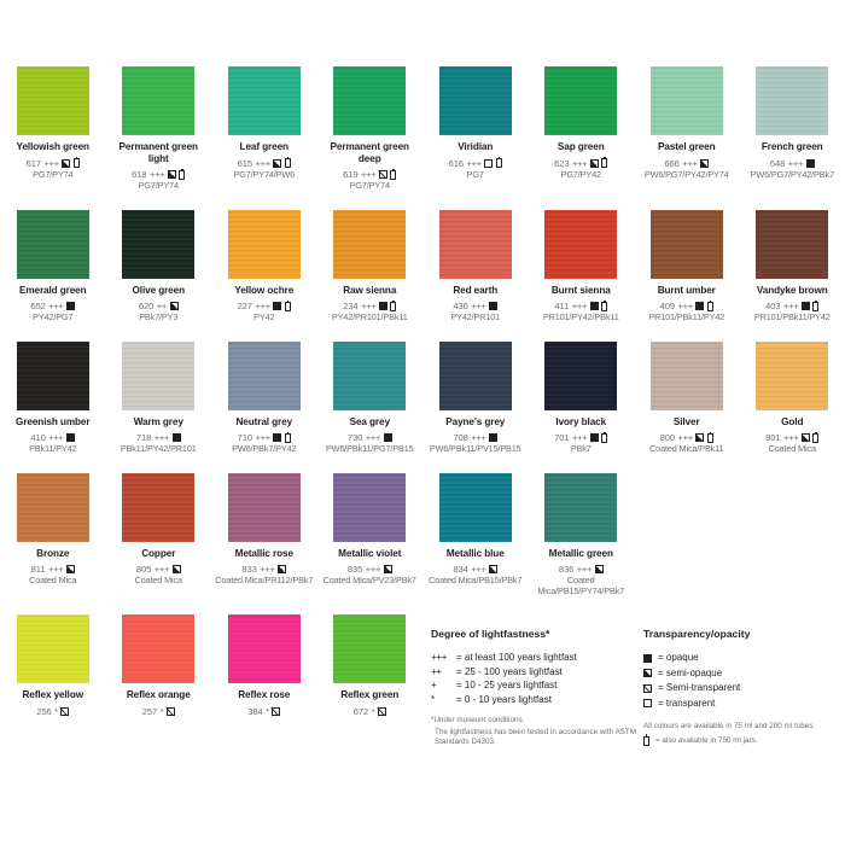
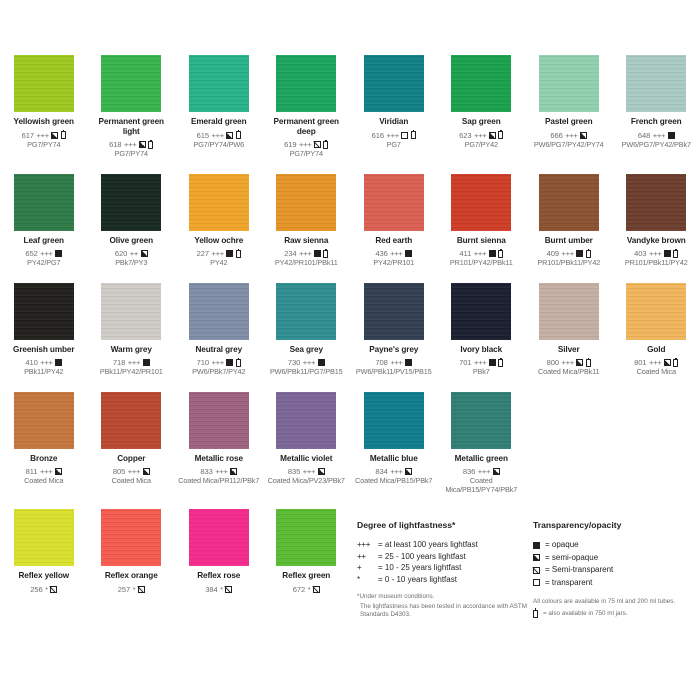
  Yellowish green
  617
  +++
  PG7/PY74
  Permanent green light
  618
  +++
  PG7/PY74
- Leaf green
+ Emerald green
  615
  +++
  PG7/PY74/PW6
  Permanent green deep
  619
  +++
  PG7/PY74
  Viridian
  616
  +++
  PG7
  Sap green
  623
  +++
  PG7/PY42
  Pastel green
  666
  +++
  PW6/PG7/PY42/PY74
  French green
  648
  +++
  PW6/PG7/PY42/PBk7
- Emerald green
+ Leaf green
  652
  +++
  PY42/PG7
  Olive green
  620
  ++
  PBk7/PY3
  Yellow ochre
  227
  +++
  PY42
  Raw sienna
  234
  +++
  PY42/PR101/PBk11
  Red earth
  436
  +++
  PY42/PR101
  Burnt sienna
  411
  +++
  PR101/PY42/PBk11
  Burnt umber
  409
  +++
  PR101/PBk11/PY42
  Vandyke brown
  403
  +++
  PR101/PBk11/PY42
  Greenish umber
  410
  +++
  PBk11/PY42
  Warm grey
  718
  +++
  PBk11/PY42/PR101
  Neutral grey
  710
  +++
  PW6/PBk7/PY42
  Sea grey
  730
  +++
  PW6/PBk11/PG7/PB15
  Payne's grey
  708
  +++
  PW6/PBk11/PV15/PB15
  Ivory black
  701
  +++
  PBk7
  Silver
  800
  +++
  Coated Mica/PBk11
  Gold
  801
  +++
  Coated Mica
  Bronze
  811
  +++
  Coated Mica
  Copper
  805
  +++
  Coated Mica
  Metallic rose
  833
  +++
  Coated Mica/PR112/PBk7
  Metallic violet
  835
  +++
  Coated Mica/PV23/PBk7
  Metallic blue
  834
  +++
  Coated Mica/PB15/PBk7
  Metallic green
  836
  +++
  Coated Mica/PB15/PY74/PBk7
  Reflex yellow
  256
  *
  Reflex orange
  257
  *
  Reflex rose
  384
  *
  Reflex green
  672
  *
  Degree of lightfastness*
  +++
  = at least 100 years lightfast
  ++
  = 25 - 100 years lightfast
  +
  = 10 - 25 years lightfast
  *
  = 0 - 10 years lightfast
  Transparency/opacity
  = opaque
  = semi-opaque
  = Semi-transparent
  = transparent
